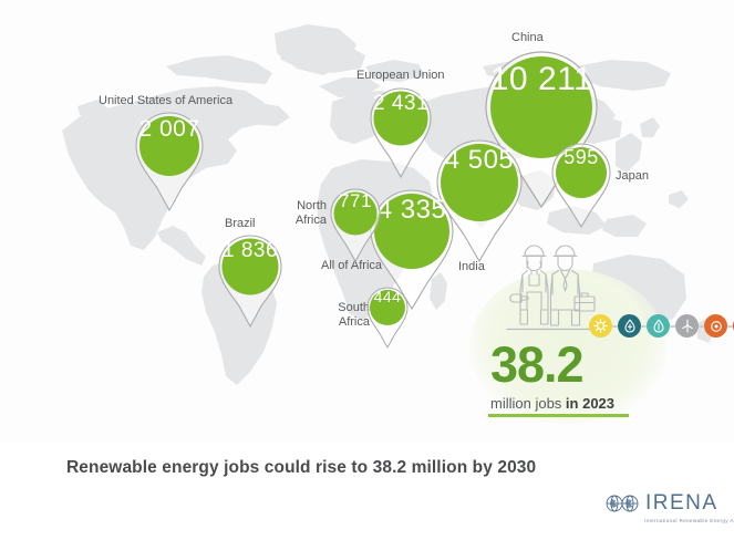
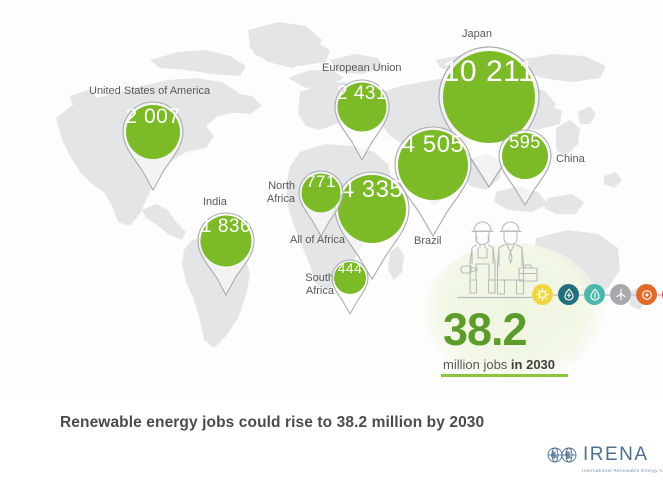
  United States of America
  2 007
- Brazil
+ India
  1 836
  European Union
  2 431
- China
+ Japan
  10 211
- India
+ Brazil
  4 505
- Japan
+ China
  595
  All of Africa
  4 335
  North
  Africa
  771
  South
  Africa
  444
  38.2
- million jobs in 2023
+ million jobs in 2030
  Renewable energy jobs could rise to 38.2 million by 2030
  IRENA
